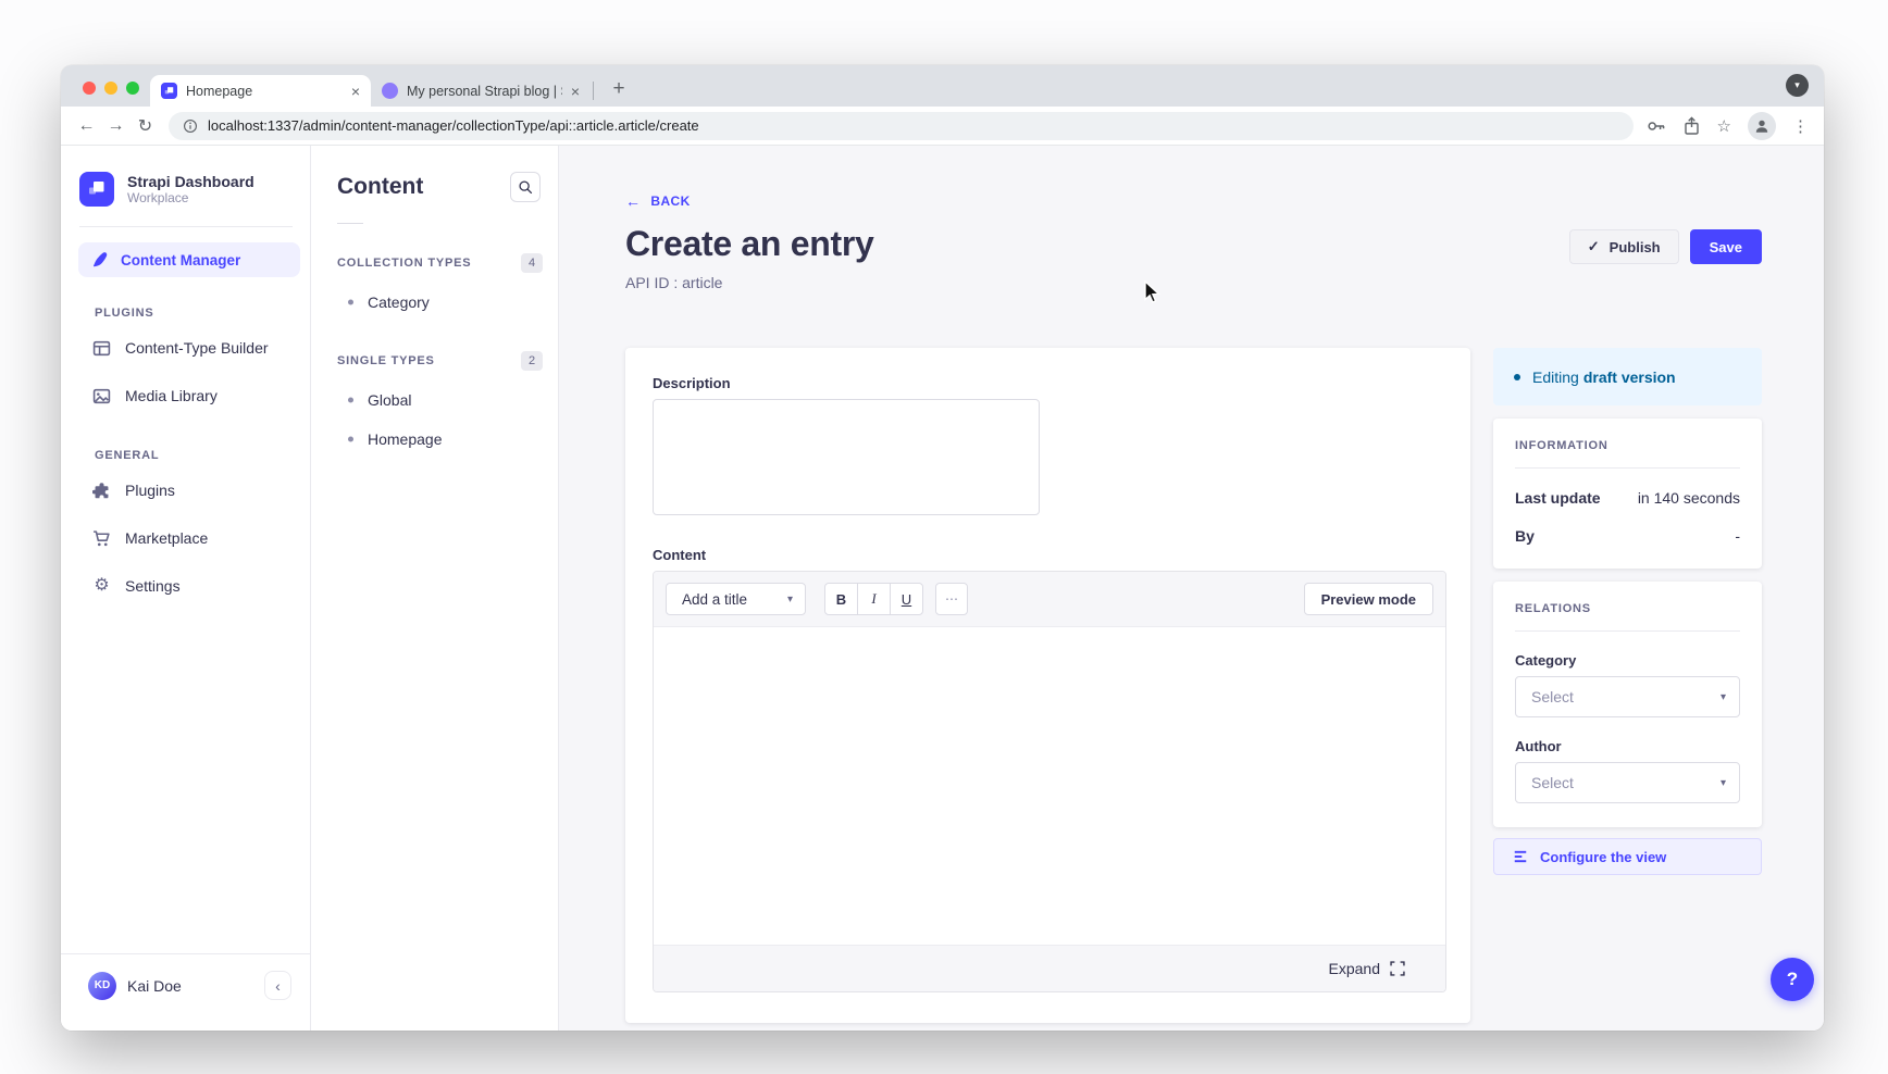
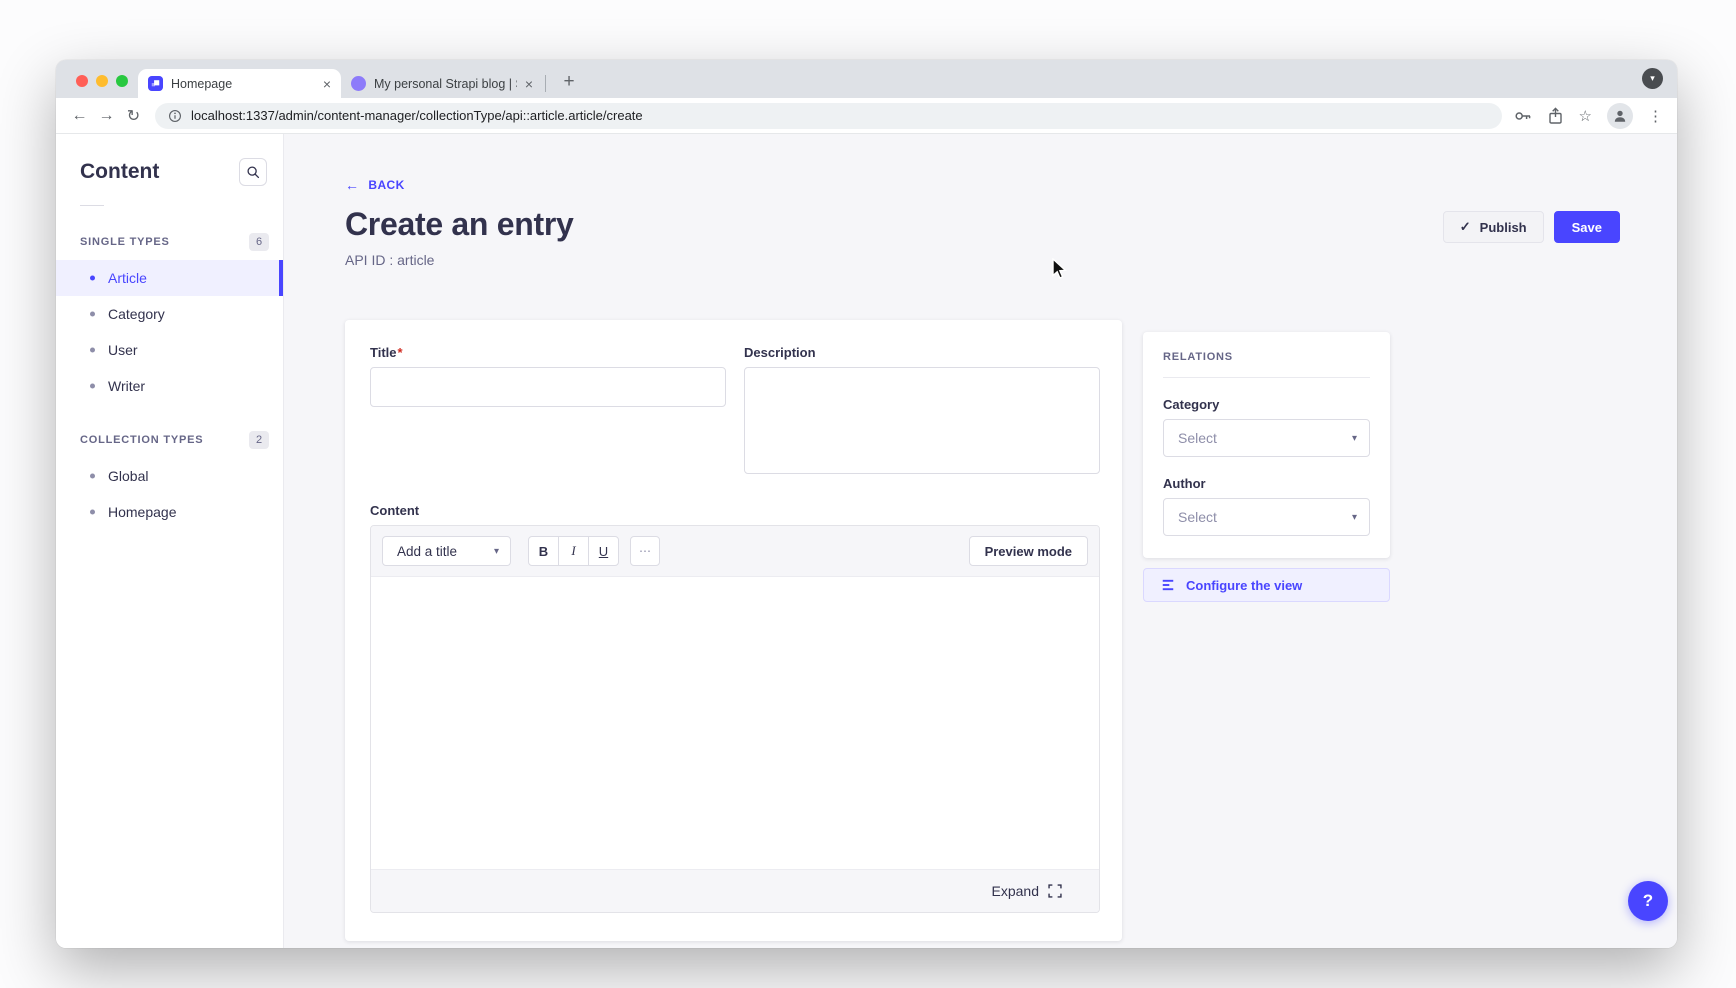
  Homepage
  ×
  My personal Strapi blog |
  ×
  +
  ▾
  ←
  →
  ↻
  localhost:1337/admin/content-manager/collectionType/api::article.article/create
  ☆
  ⋮
- Strapi Dashboard
- Workplace
- Content Manager
- PLUGINS
- Content-Type Builder
- Media Library
- GENERAL
- Plugins
- Marketplace
- ⚙
- Settings
- KD
- Kai Doe
- ‹
  Content
- COLLECTION TYPES
+ SINGLE TYPES
- 4
+ 6
+ Article
  Category
+ User
+ Writer
- SINGLE TYPES
+ COLLECTION TYPES
  2
  Global
  Homepage
  ←
  BACK
  Create an entry
  ✓
  Publish
  Save
  API ID : article
+ Title*
  Description
  Content
  Add a title
  ▾
  B
  I
  U
  ⋯
  Preview mode
  Expand
- Editing
- draft version
- INFORMATION
- Last update
- in 140 seconds
- By
- -
  RELATIONS
  Category
  Select
  ▾
  Author
  Select
  ▾
  Configure the view
  ?
